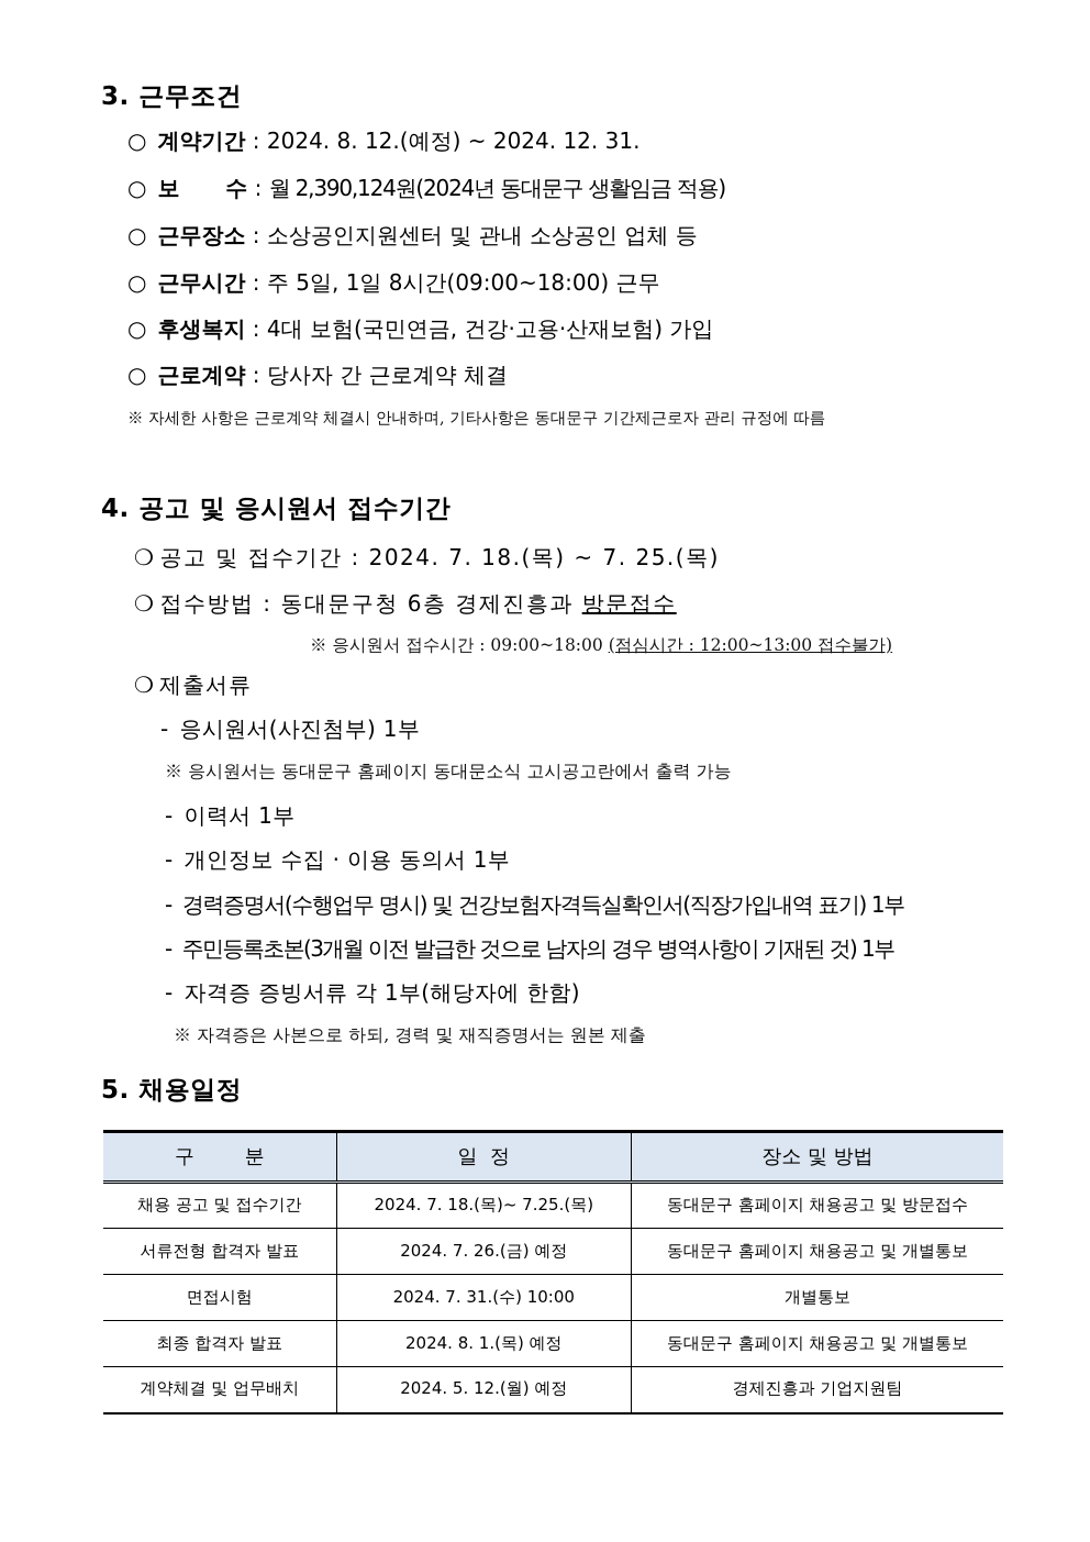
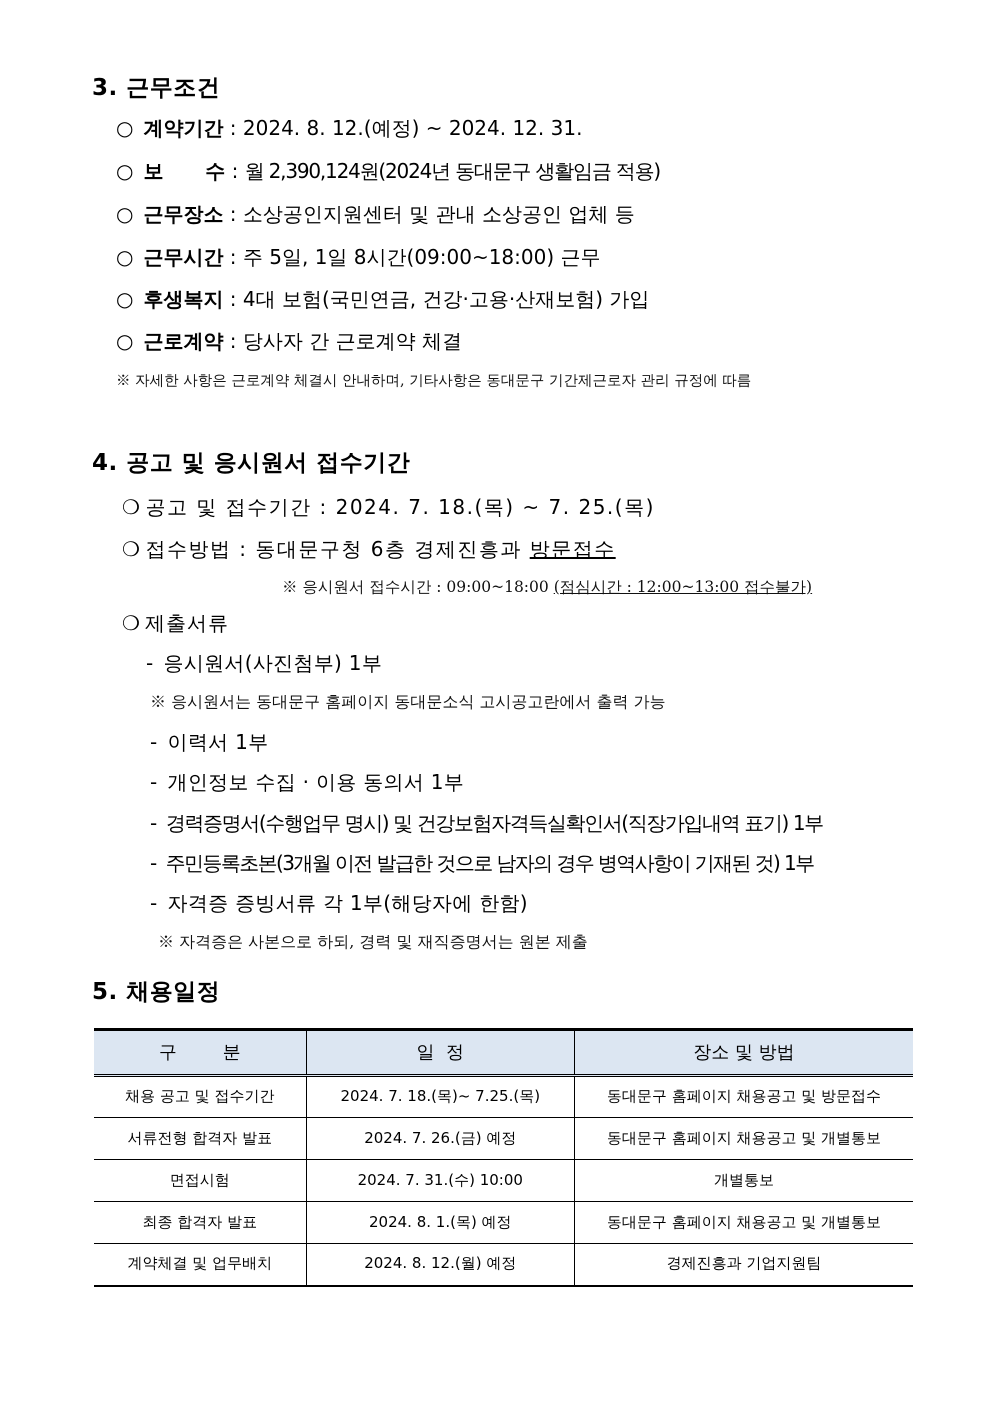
  3. 근무조건
  ○ 계약기간 : 2024. 8. 12.(예정) ~ 2024. 12. 31.
  ○ 보 수 : 월 2,390,124원(2024년 동대문구 생활임금 적용)
  ○ 근무장소 : 소상공인지원센터 및 관내 소상공인 업체 등
  ○ 근무시간 : 주 5일, 1일 8시간(09:00~18:00) 근무
  ○ 후생복지 : 4대 보험(국민연금, 건강·고용·산재보험) 가입
  ○ 근로계약 : 당사자 간 근로계약 체결
  ※ 자세한 사항은 근로계약 체결시 안내하며, 기타사항은 동대문구 기간제근로자 관리 규정에 따름
  4. 공고 및 응시원서 접수기간
  ❍ 공고 및 접수기간 : 2024. 7. 18.(목) ~ 7. 25.(목)
  ❍ 접수방법 : 동대문구청 6층 경제진흥과 방문접수
  ※ 응시원서 접수시간 : 09:00~18:00 (점심시간 : 12:00~13:00 접수불가)
  ❍ 제출서류
  - 응시원서(사진첨부) 1부
  ※ 응시원서는 동대문구 홈페이지 동대문소식 고시공고란에서 출력 가능
  - 이력서 1부
  - 개인정보 수집 · 이용 동의서 1부
  - 경력증명서(수행업무 명시) 및 건강보험자격득실확인서(직장가입내역 표기) 1부
  - 주민등록초본(3개월 이전 발급한 것으로 남자의 경우 병역사항이 기재된 것) 1부
  - 자격증 증빙서류 각 1부(해당자에 한함)
  ※ 자격증은 사본으로 하되, 경력 및 재직증명서는 원본 제출
  5. 채용일정
  구 분	일 정	장소 및 방법
  채용 공고 및 접수기간	2024. 7. 18.(목)~ 7.25.(목)	동대문구 홈페이지 채용공고 및 방문접수
  서류전형 합격자 발표	2024. 7. 26.(금) 예정	동대문구 홈페이지 채용공고 및 개별통보
  면접시험	2024. 7. 31.(수) 10:00	개별통보
  최종 합격자 발표	2024. 8. 1.(목) 예정	동대문구 홈페이지 채용공고 및 개별통보
- 계약체결 및 업무배치	2024. 5. 12.(월) 예정	경제진흥과 기업지원팀
+ 계약체결 및 업무배치	2024. 8. 12.(월) 예정	경제진흥과 기업지원팀
